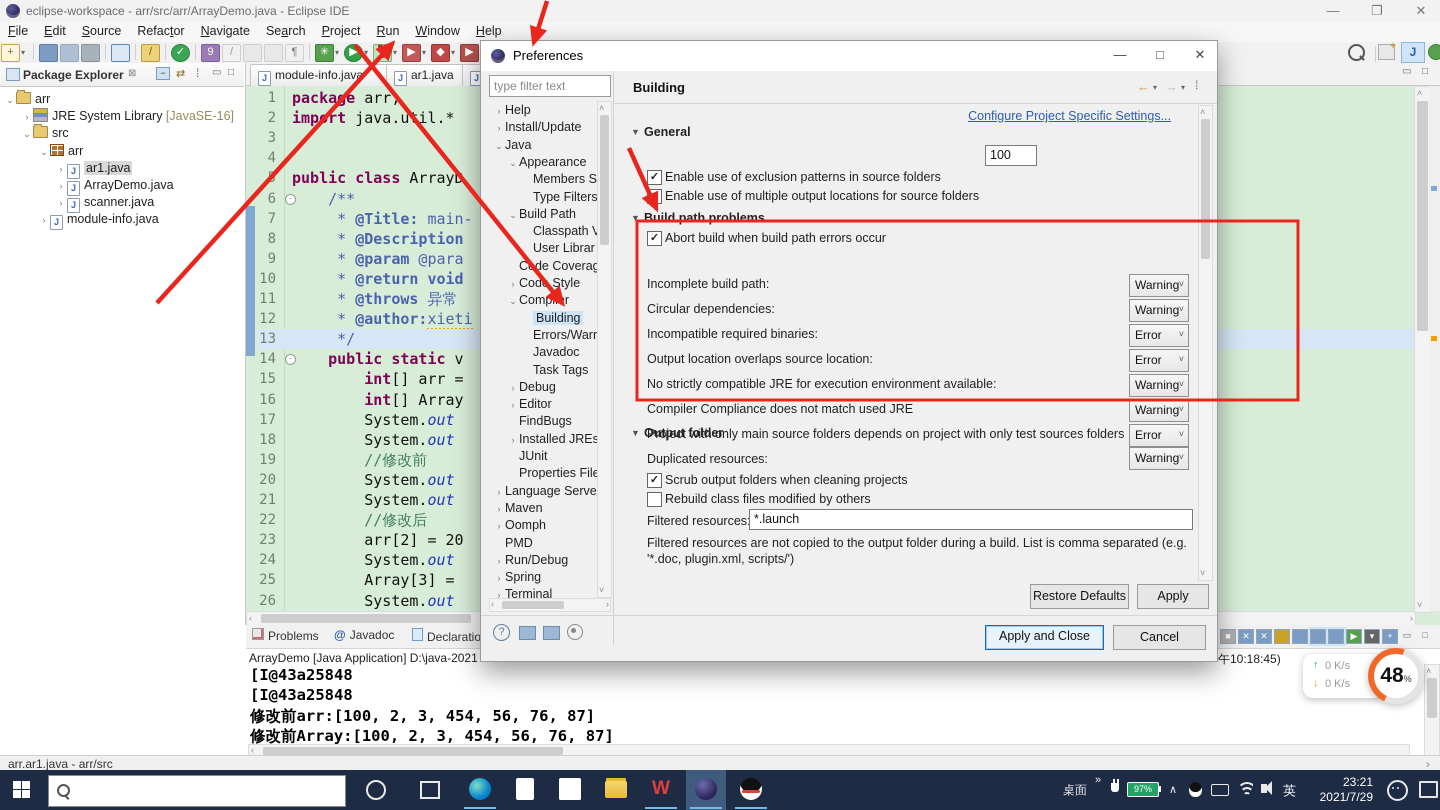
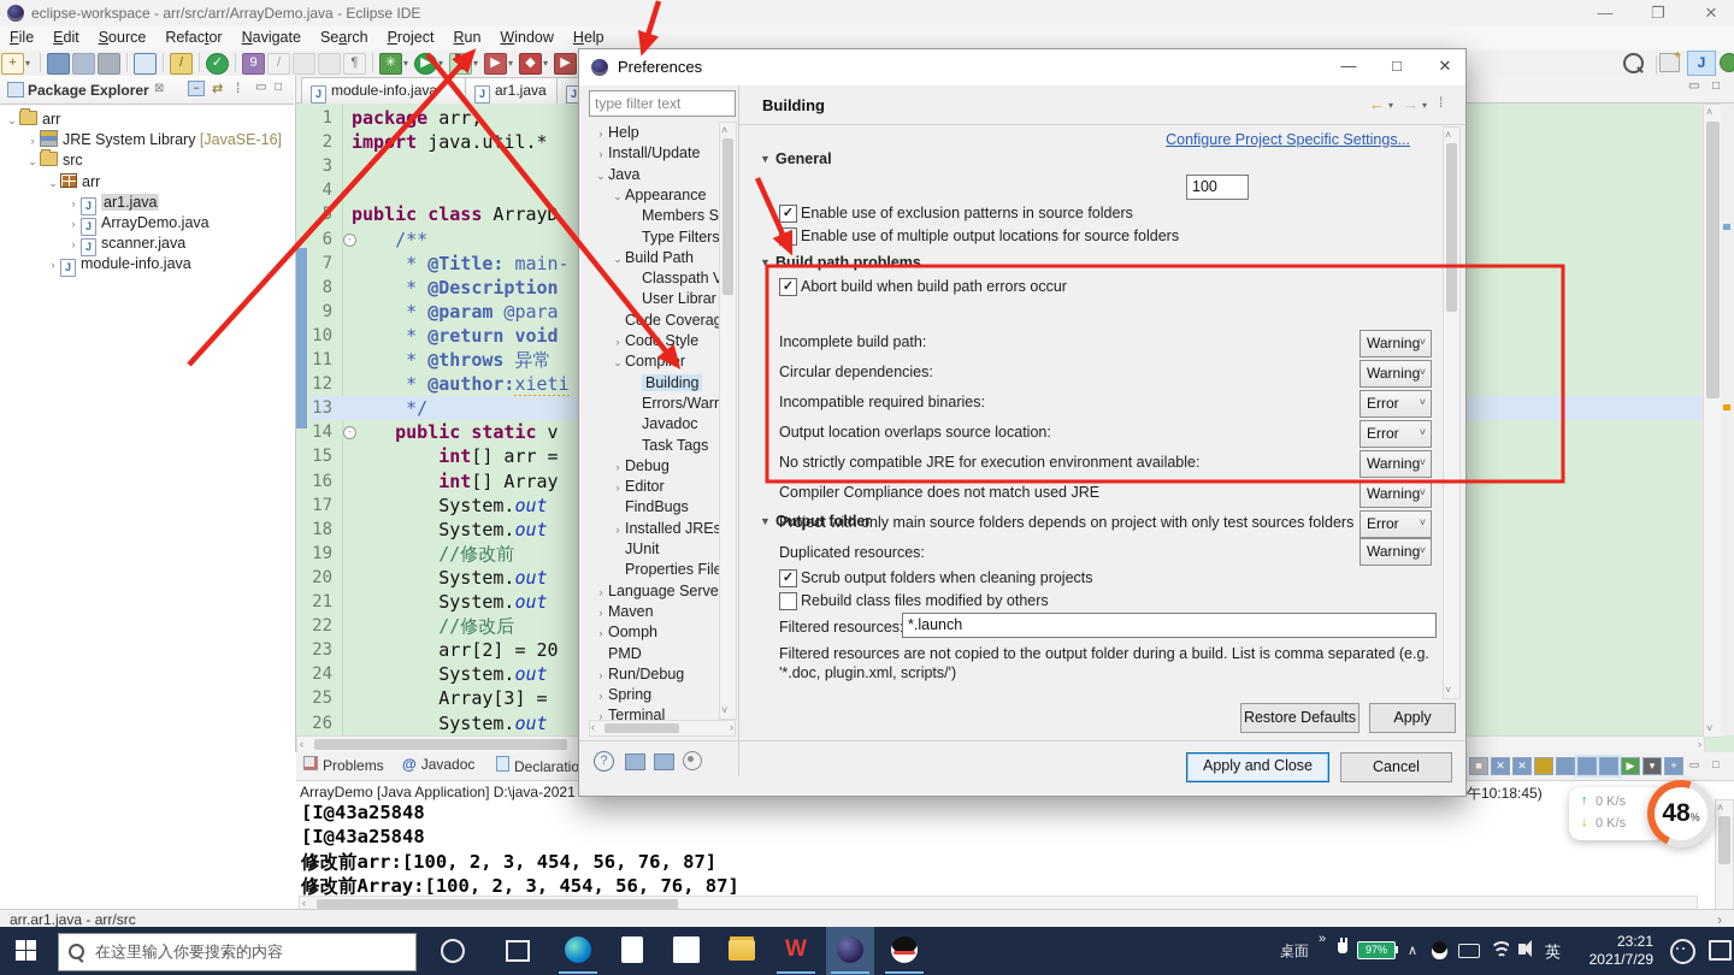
  eclipse-workspace - arr/src/arr/ArrayDemo.java - Eclipse IDE
  —
  ❐
  ✕
  File Edit Source Refactor Navigate Search Project Run Window Help
  +
  J
  + ▾ / ✓ 9 / ¶ ✳ ▾ ▶ ▾ ▾ ▶ ▾ ◆ ▾ ▶
  Package Explorer
  ⊠
  −
  ⇄
  ⁞
  ▭
  □
  ⌄ arr
  › JRE System Library [JavaSE-16]
  ⌄ src
  ⌄ arr
  › J ar1.java
  › J ArrayDemo.java
  › J scanner.java
  › J module-info.java
  J module-info.java
  J ar1.java
  1
  packae arr
  2
  imprt java.uil.*
  3
  4
  public class ArrayD
  6
  -
  /**
  7
  * @Title: main-
  8
  * @Description
  9
  * @param @para
  10
  * @return void
  11
  * @throws 异常
  12
  * @author:xieti
  13
  */
  14
  -
  public static v
  15
  int[] arr =
  16
  int[] Array
  17
  System.out
  18
  System.out
  19
  //修改前
  20
  System.out
  21
  System.out
  22
  //修改后
  23
  arr[2] = 20
  24
  System.out
  25
  Array[3] =
  26
  System.out
  ‹
  ›
  ˄
  ˅
  ▭
  □
  Problems
  @ Javadoc
  Declaratio
  ArrayDemo [Java Application] D:\java-2021
  午10:18:45)
  [I@43a25848
  [I@43a25848
  修改前arr:[100, 2, 3, 454, 56, 76, 87]
  修改前Array:[100, 2, 3, 454, 56, 76, 87]
  ‹
  ˄
  ■
  ✕
  ✕
  ▶
  ▾
  +
  ▭
  □
  arr.ar1.java - arr/src
  ›
  Preferences
  —
  □
  ✕
  type filter text
  › Help
  › Install/Update
  ⌄ Java
  ⌄ Appearance
  Members S
  Type Filters
  ⌄ Build Path
  Classpath
  User Librar
  Cde Covera
  › Cod Style
  ⌄ Compilr
  Building
  Errors/War
  Javadoc
  Task Tags
  › Debug
  › Editor
  FindBugs
  › Installed JREs
  JUnit
  Properties Fil
  › Language Serve
  › Maven
  › Oomph
  PMD
  › Run/Debug
  › Spring
  › Terminal
  ˄
  ˅
  ‹
  ›
  Building
  ←
  ▾
  →
  ▾
  ⁞
  Configure Project Specific Settings...
  ▼
  General
  100
  ✓
  Enable use of exclusion patterns in source folders
  ✓
  Enable use of multiple output locations for source folders
  ▼
  Build path problems
  ✓
  Abort build when build path errors occur
  Incomplete build path:
  Warning
  ˅
  Circular dependencies:
  Warning
  ˅
  Incompatible required binaries:
  Error
  ˅
  Output location overlaps source location:
  Error
  ˅
  No strictly compatible JRE for execution environment available:
  Warning
  ˅
  Compiler Compliance does not match used JRE
  Warning
  ˅
  Project with only main source folders depends on project with only test sources folders
  Error
  ˅
  ▼
  Output folder
  Duplicated resources:
  Warning
  ˅
  ✓
  Scrub output folders when cleaning projects
  Rebuild class files modified by others
  Filtered resources
  *.launch
  Filtered resources are not copied to the output folder during a build. List is comma separated (e.g. '*.doc, plugin.xml, scripts/')
  ˄
  ˅
  Restore Defaults
  Apply
  ?
  Apply and Close
  Cancel
  ↑
  0 K/s
  ↓
  0 K/s
  48%
+ 在这里输入你要搜索的内容
  W
  桌面
  »
  97%
  ∧
  英
  23:21
  2021/7/29
